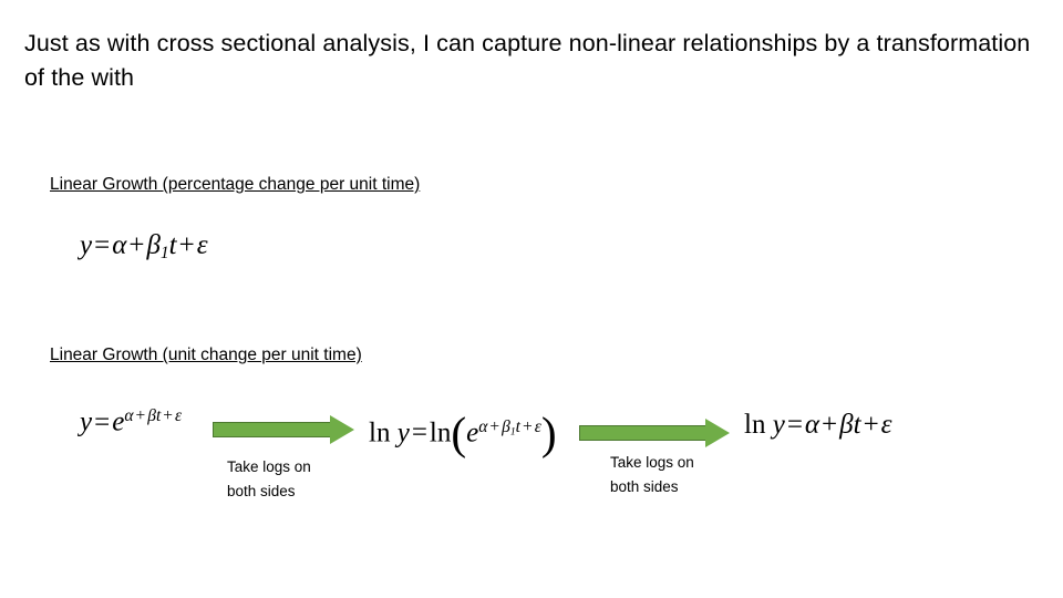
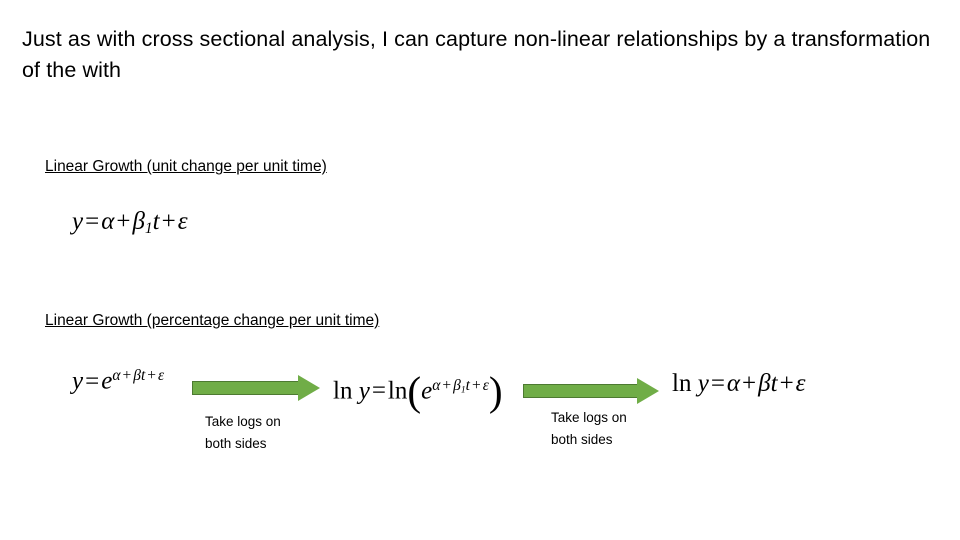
  Just as with cross sectional analysis, I can capture non-linear relationships by a transformation of the with
- Linear Growth (percentage change per unit time)
+ Linear Growth (unit change per unit time)
  y=α+β1t+ε
- Linear Growth (unit change per unit time)
+ Linear Growth (percentage change per unit time)
  y=eα+βt+ε
  Take logs on
  both sides
  ln y=ln(eα+β1t+ε)
  Take logs on
  both sides
  ln y=α+βt+ε
